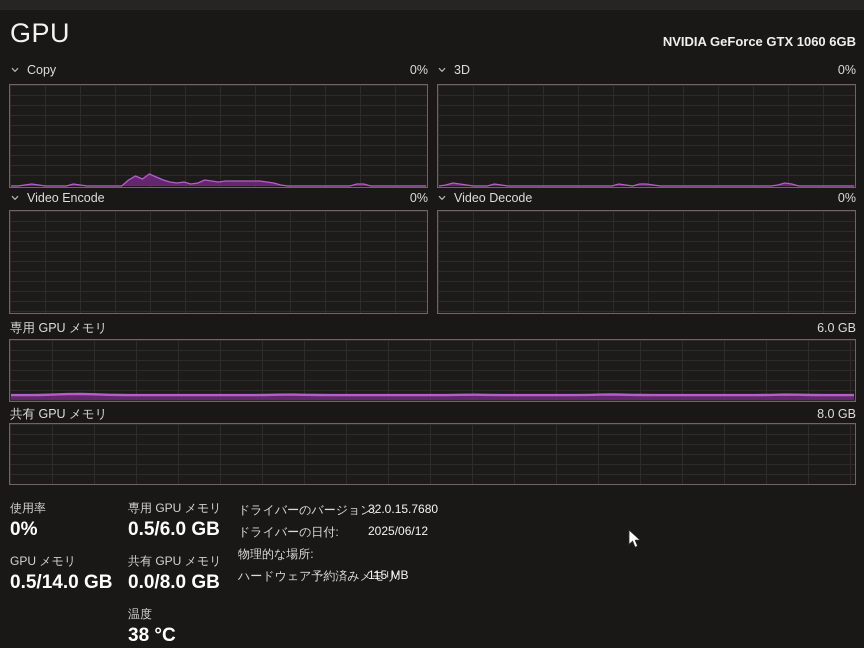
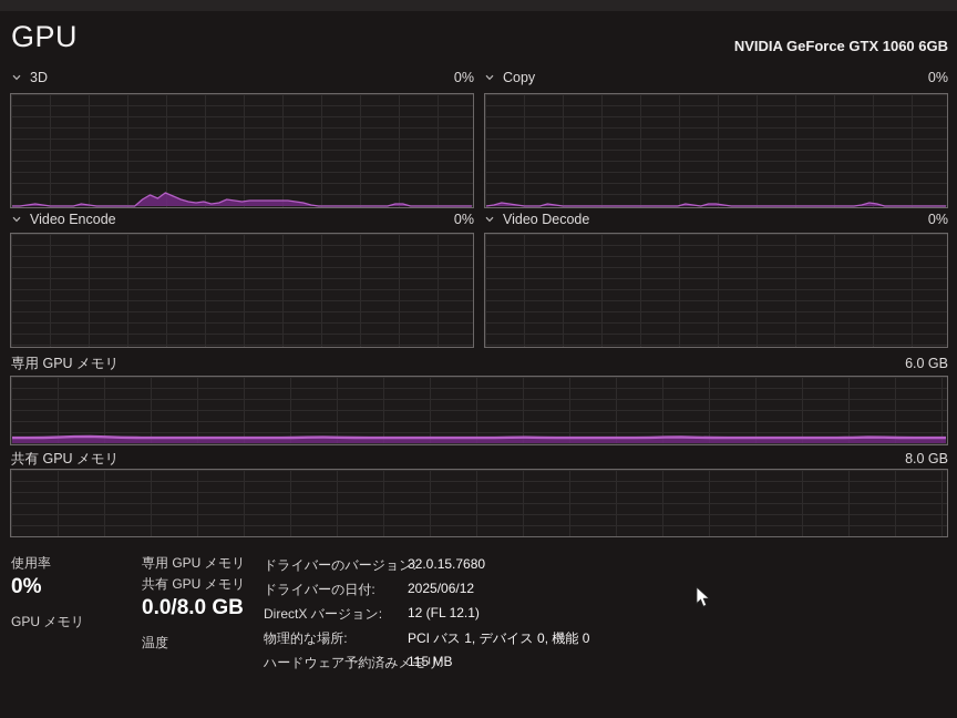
  GPU
  NVIDIA GeForce GTX 1060 6GB
- Copy
+ 3D
  0%
- 3D
+ Copy
  0%
  Video Encode
  0%
  Video Decode
  0%
  専用 GPU メモリ
  6.0 GB
  共有 GPU メモリ
  8.0 GB
  使用率
  0%
  GPU メモリ
- 0.5/14.0 GB
  専用 GPU メモリ
- 0.5/6.0 GB
  共有 GPU メモリ
  0.0/8.0 GB
  温度
- 38 °C
  ドライバーのバージョン
  32.0.15.7680
  ドライバーの日付:
  2025/06/12
+ DirectX バージョン:
+ 12 (FL 12.1)
  物理的な場所:
+ PCI バス 1, デバイス 0, 機能 0
  ハードウェア予約済みメ
  115 MB
